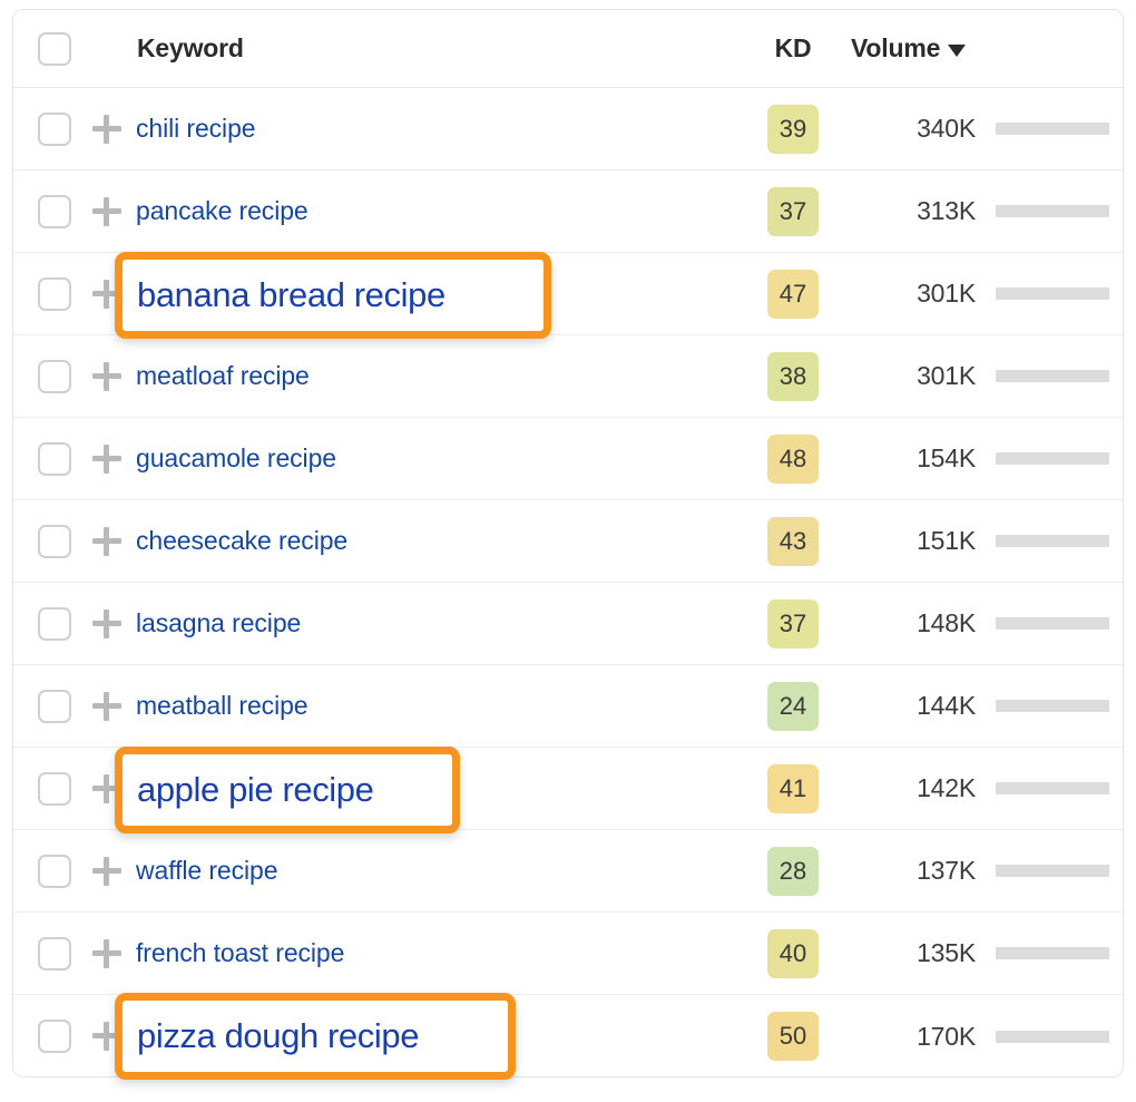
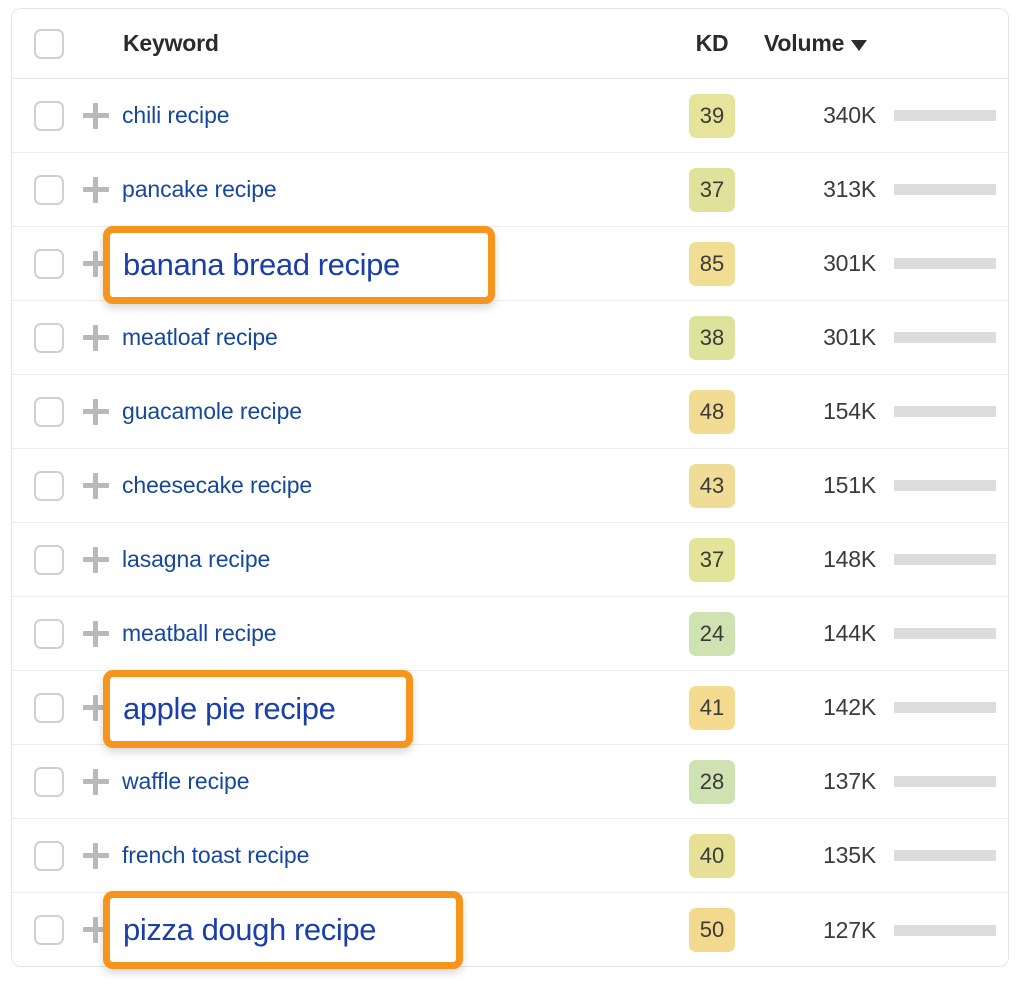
  Keyword
  KD
  Volume
  chili recipe
  39
  340K
  pancake recipe
  37
  313K
- 47
+ 85
  301K
  meatloaf recipe
  38
  301K
  guacamole recipe
  48
  154K
  cheesecake recipe
  43
  151K
  lasagna recipe
  37
  148K
  meatball recipe
  24
  144K
  41
  142K
  waffle recipe
  28
  137K
  french toast recipe
  40
  135K
  50
- 170K
+ 127K
  banana bread recipe
  apple pie recipe
  pizza dough recipe
